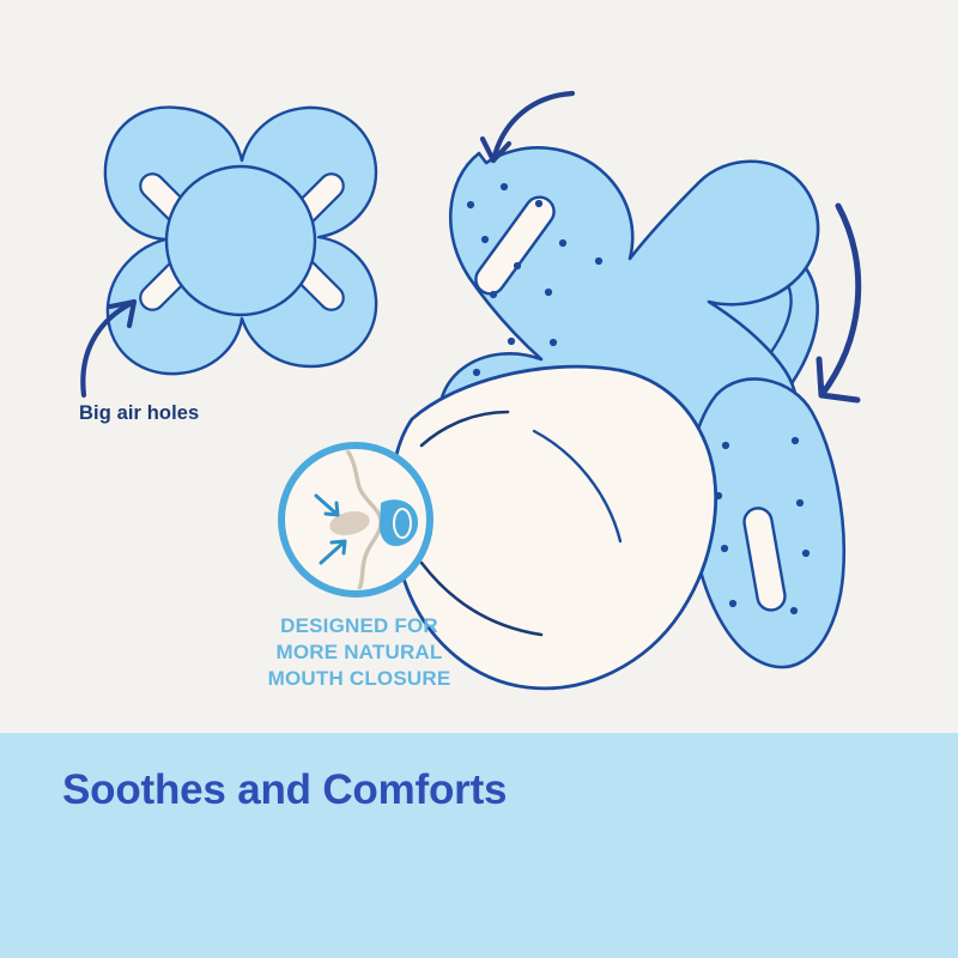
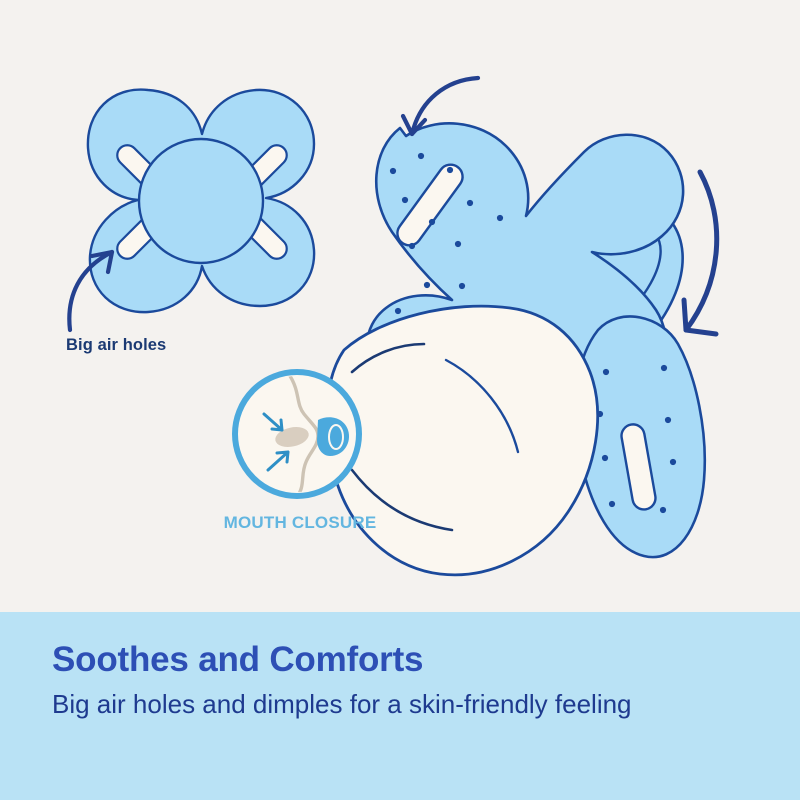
  Big air holes
- DESIGNED FOR
- MORE NATURAL
  MOUTH CLOSURE
  Soothes and Comforts
+ Big air holes and dimples for a skin-friendly feeling
